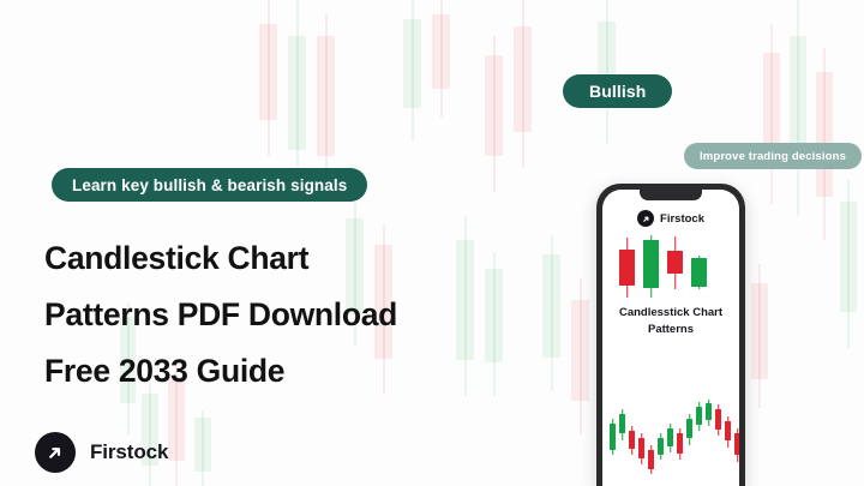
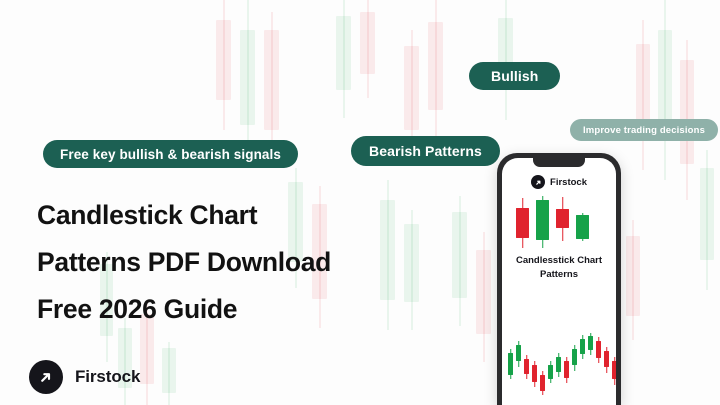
- Learn key bullish & bearish signals
+ Free key bullish & bearish signals
  Bullish
+ Bearish Patterns
  Improve trading decisions
  Candlestick Chart
  Patterns PDF Download
- Free 2033 Guide
+ Free 2026 Guide
  Firstock
  Firstock
  Candlesstick Chart
  Patterns
